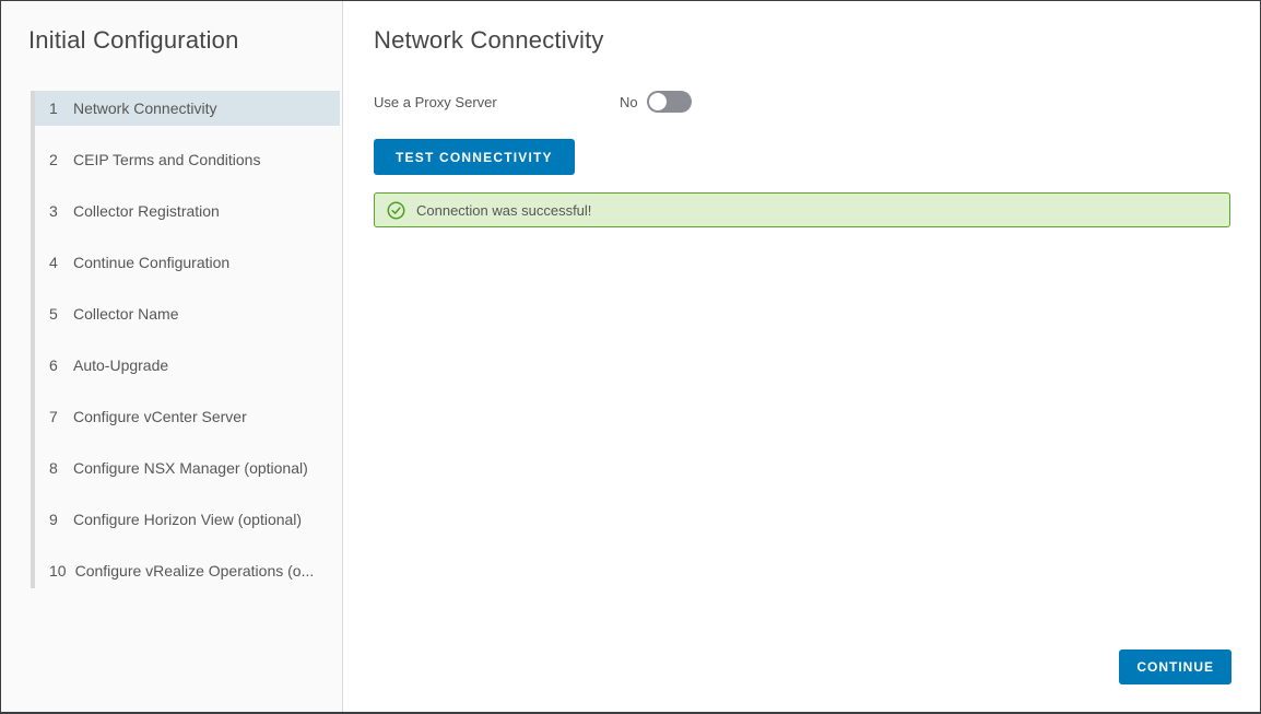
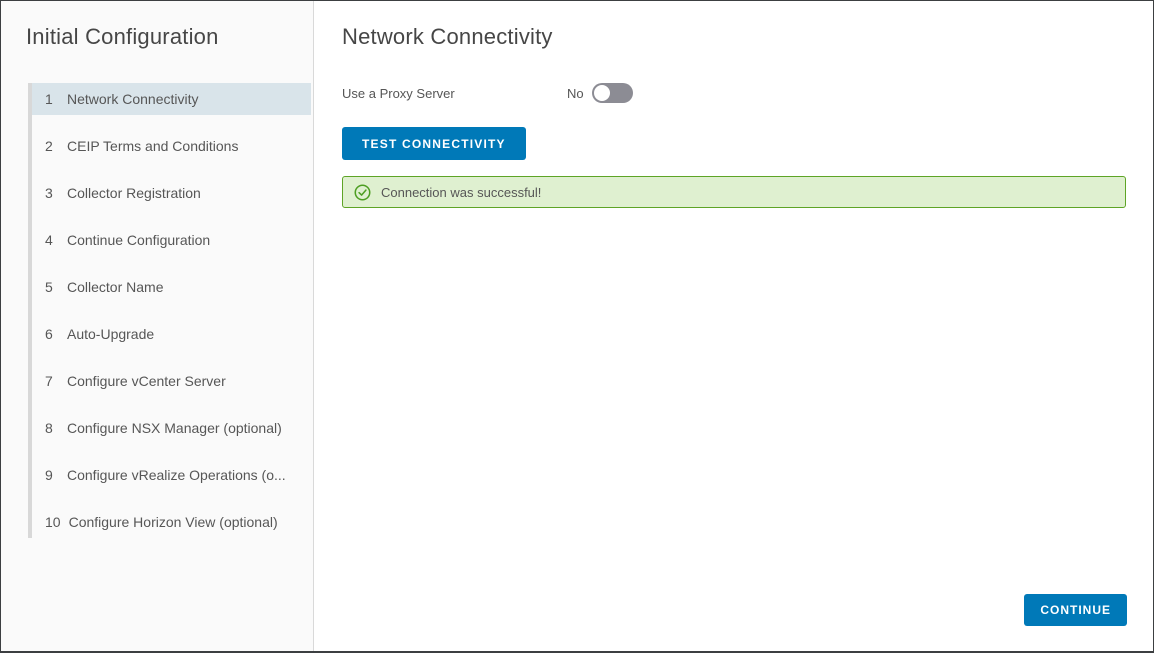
  Initial Configuration
  1
  Network Connectivity
  2
  CEIP Terms and Conditions
  3
  Collector Registration
  4
  Continue Configuration
  5
  Collector Name
  6
  Auto-Upgrade
  7
  Configure vCenter Server
  8
  Configure NSX Manager (optional)
  9
- Configure Horizon View (optional)
+ Configure vRealize Operations (o...
  10
- Configure vRealize Operations (o...
+ Configure Horizon View (optional)
  Network Connectivity
  Use a Proxy Server
  No
  TEST CONNECTIVITY
  Connection was successful!
  CONTINUE
